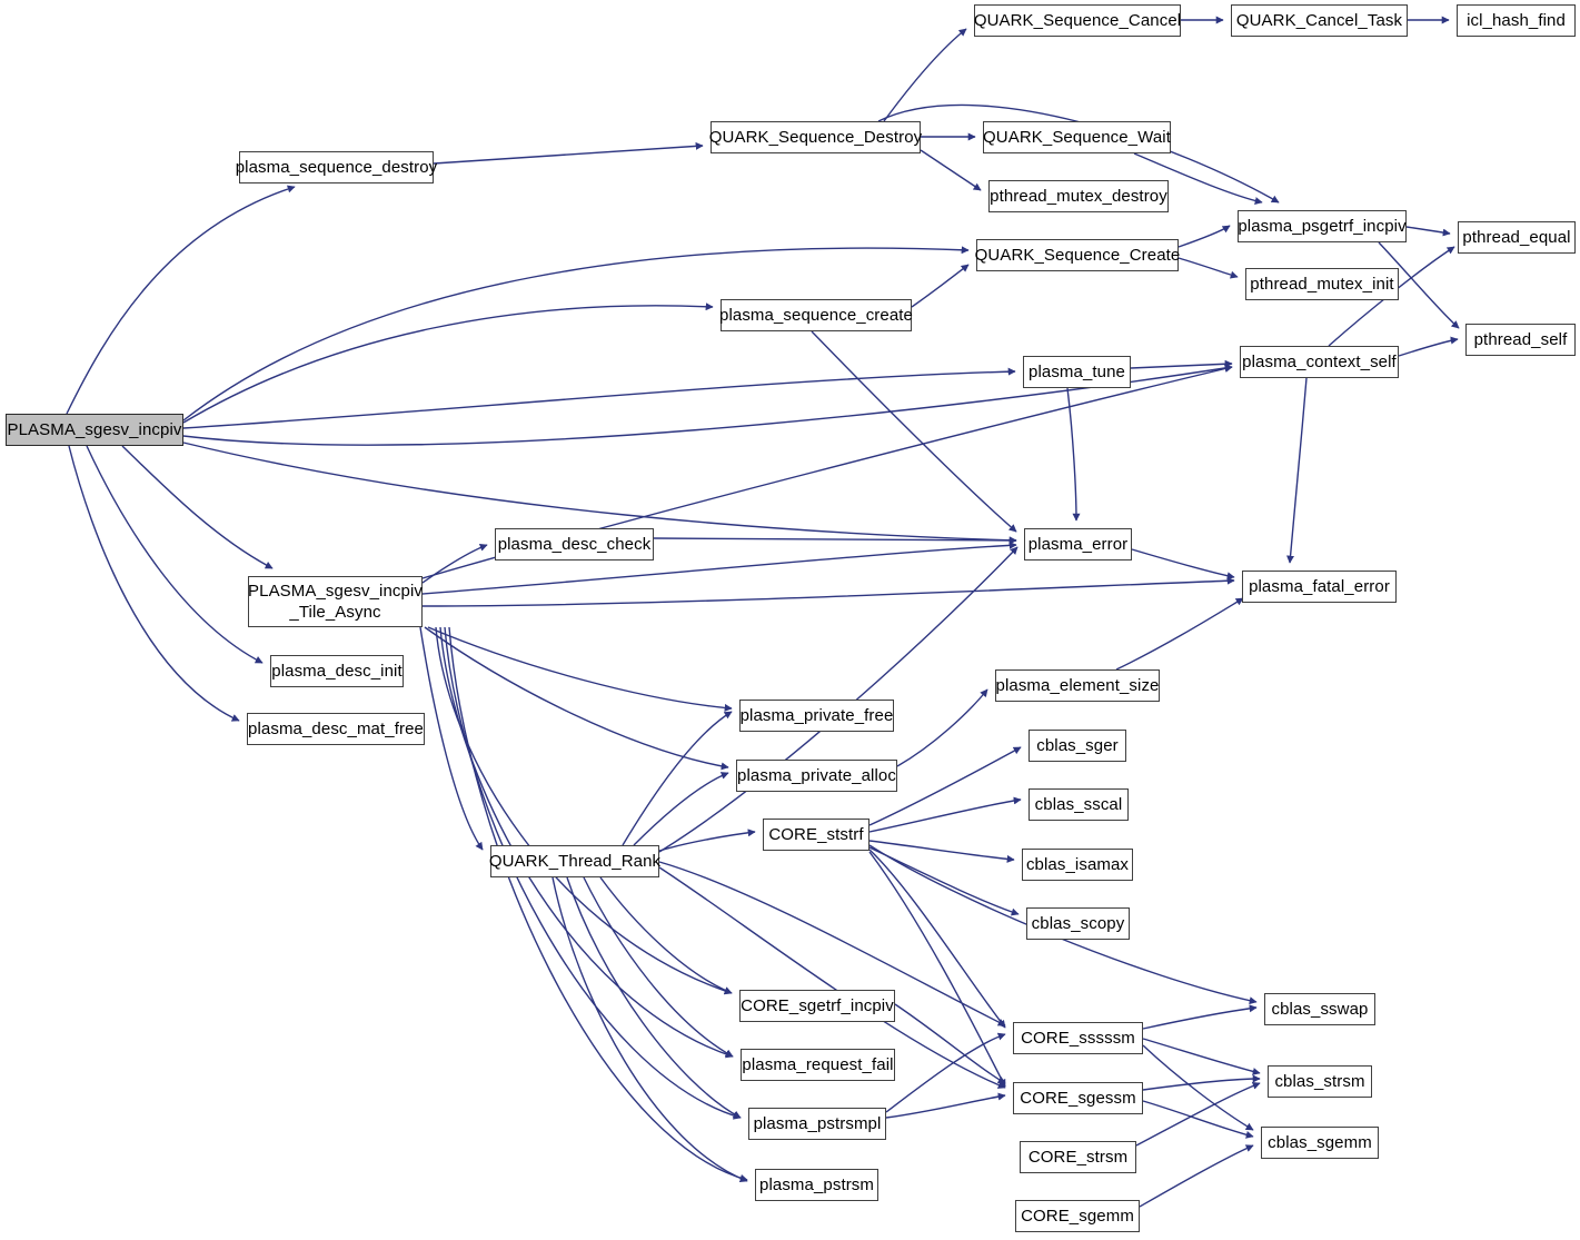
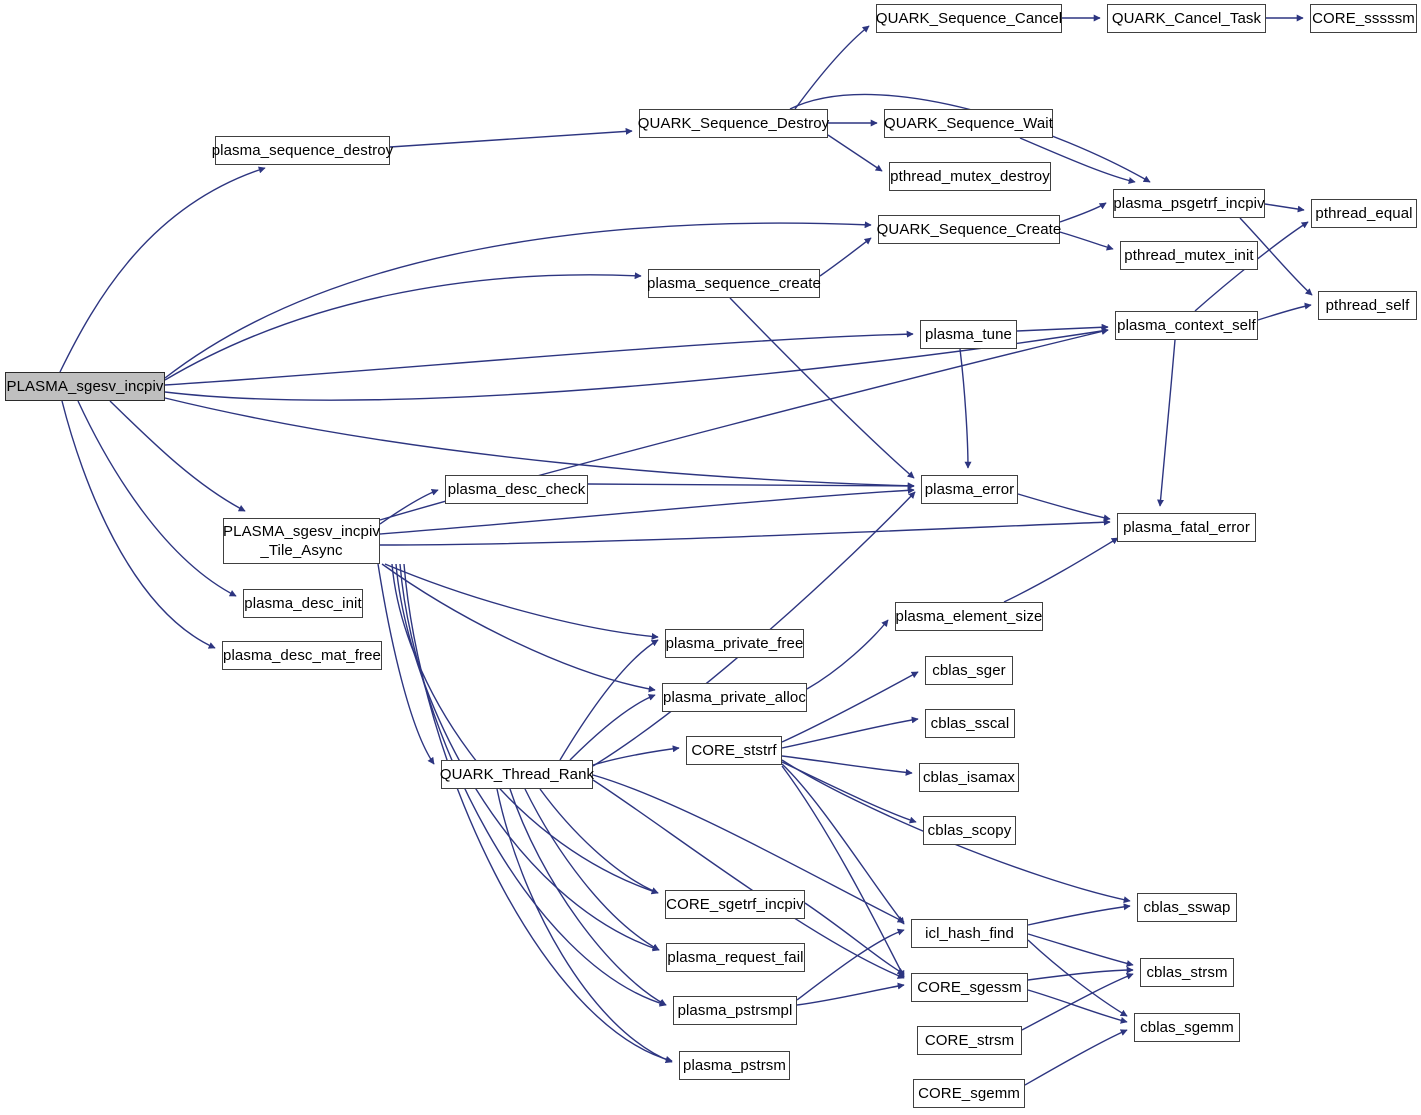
  PLASMA_sgesv_incpiv
  plasma_sequence_destroy
  QUARK_Sequence_Destroy
  QUARK_Sequence_Cancel
  QUARK_Cancel_Task
- icl_hash_find
+ CORE_sssssm
  QUARK_Sequence_Wait
  pthread_mutex_destroy
  plasma_psgetrf_incpiv
  pthread_equal
  QUARK_Sequence_Create
  pthread_mutex_init
  pthread_self
  plasma_sequence_create
  plasma_tune
  plasma_context_self
  plasma_desc_check
  plasma_error
  plasma_fatal_error
  PLASMA_sgesv_incpiv
  _Tile_Async
  plasma_desc_init
  plasma_desc_mat_free
  plasma_element_size
  plasma_private_free
  plasma_private_alloc
  cblas_sger
  cblas_sscal
  CORE_ststrf
  cblas_isamax
  cblas_scopy
  QUARK_Thread_Rank
  CORE_sgetrf_incpiv
  plasma_request_fail
  plasma_pstrsmpl
  plasma_pstrsm
- CORE_sssssm
+ icl_hash_find
  CORE_sgessm
  CORE_strsm
  CORE_sgemm
  cblas_sswap
  cblas_strsm
  cblas_sgemm
